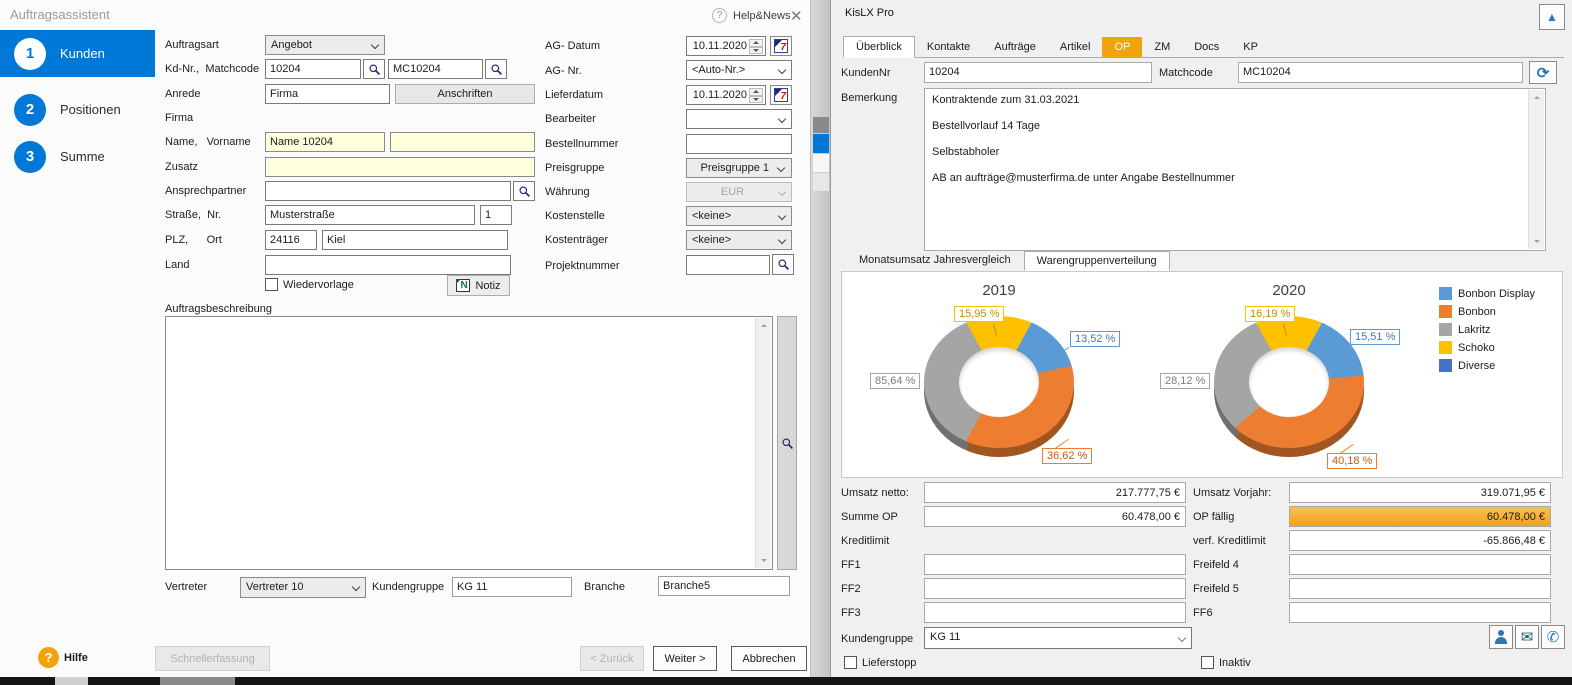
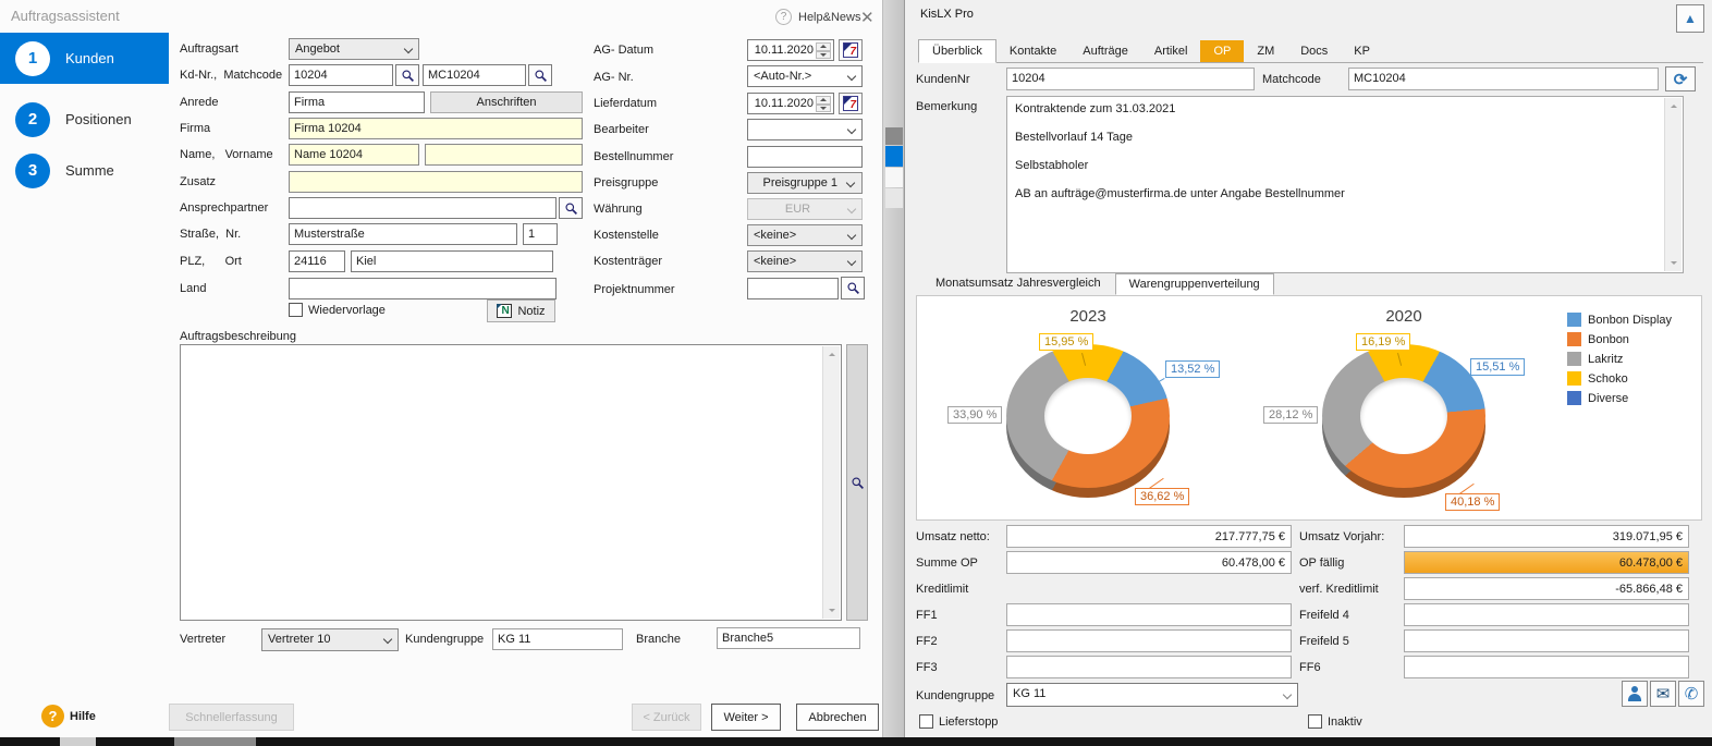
  Auftragsassistent
  ?
  Help&News
  ✕
  1
  Kunden
  2
  Positionen
  3
  Summe
  Auftragsart
  Angebot
  Kd-Nr., Matchcode
  10204
  MC10204
  Anrede
  Firma
  Anschriften
  Firma
+ Firma 10204
  Name, Vorname
  Name 10204
  Zusatz
  Ansprechpartner
  Straße, Nr.
  Musterstraße
  1
  PLZ, Ort
  24116
  Kiel
  Land
  Wiedervorlage
  Notiz
  AG- Datum
  10.11.2020
  AG- Nr.
  <Auto-Nr.>
  Lieferdatum
  10.11.2020
  Bearbeiter
  Bestellnummer
  Preisgruppe
  Preisgruppe 1
  Währung
  EUR
  Kostenstelle
  <keine>
  Kostenträger
  <keine>
  Projektnummer
  Auftragsbeschreibung
  Vertreter
  Vertreter 10
  Kundengruppe
  KG 11
  Branche
  Branche5
  ?
  Hilfe
  Schnellerfassung
  < Zurück
  Weiter >
  Abbrechen
  KisLX Pro
  Überblick
  Kontakte
  Aufträge
  Artikel
  OP
  ZM
  Docs
  KP
  KundenNr
  10204
  Matchcode
  MC10204
  Bemerkung
  Kontraktende zum 31.03.2021
  Bestellvorlauf 14 Tage
  Selbstabholer
  AB an aufträge@musterfirma.de unter Angabe Bestellnummer
  Monatsumsatz Jahresvergleich
  Warengruppenverteilung
- 2019
+ 2023
  15,95 %
  13,52 %
- 85,64 %
+ 33,90 %
  36,62 %
  2020
  16,19 %
  15,51 %
  28,12 %
  40,18 %
  Bonbon Display
  Bonbon
  Lakritz
  Schoko
  Diverse
  Umsatz netto:
  217.777,75 €
  Umsatz Vorjahr:
  319.071,95 €
  Summe OP
  60.478,00 €
  OP fällig
  60.478,00 €
  Kreditlimit
  verf. Kreditlimit
  -65.866,48 €
  FF1
  Freifeld 4
  FF2
  Freifeld 5
  FF3
  FF6
  Kundengruppe
  KG 11
  Lieferstopp
  Inaktiv
